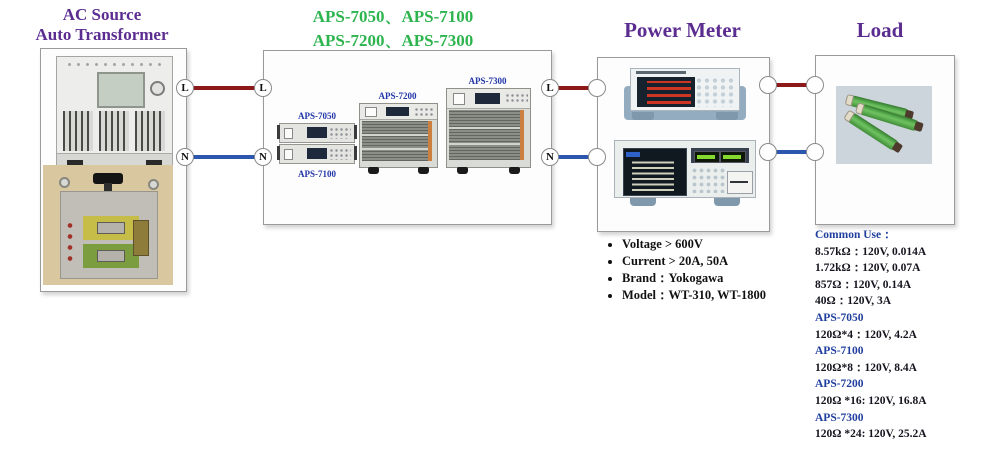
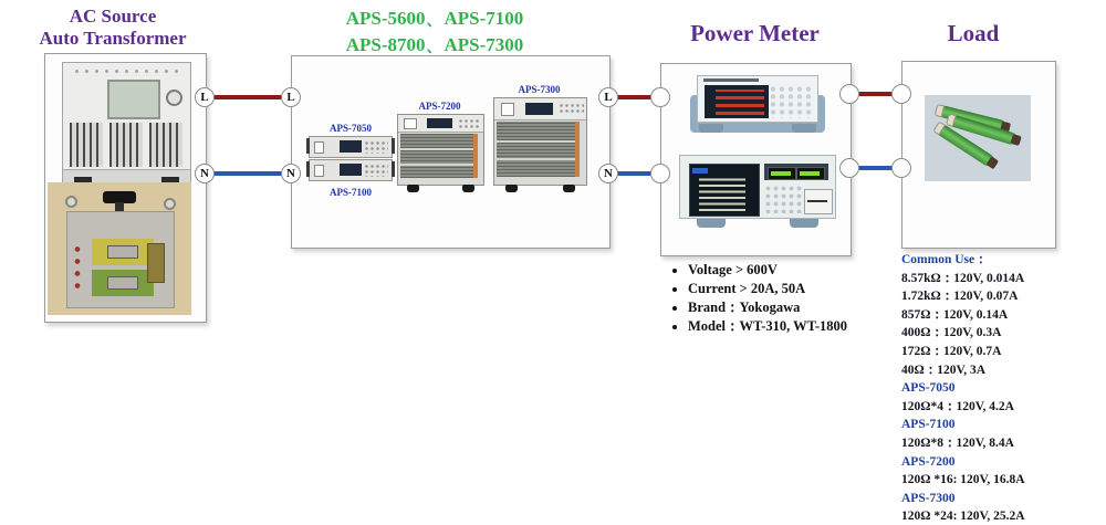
  AC Source
  Auto Transformer
- APS-7050、APS-7100
+ APS-5600、APS-7100
- APS-7200、APS-7300
+ APS-8700、APS-7300
  Power Meter
  Load
  APS-7050
  APS-7100
  APS-7200
  APS-7300
  L
  L
  N
  N
  L
  N
  Voltage > 600V
  Current > 20A, 50A
  Brand：Yokogawa
  Model：WT-310, WT-1800
  Common Use：
  8.57kΩ：120V, 0.014A
  1.72kΩ：120V, 0.07A
  857Ω：120V, 0.14A
+ 400Ω：120V, 0.3A
+ 172Ω：120V, 0.7A
  40Ω：120V, 3A
  APS-7050
  120Ω*4：120V, 4.2A
  APS-7100
  120Ω*8：120V, 8.4A
  APS-7200
  120Ω *16: 120V, 16.8A
  APS-7300
  120Ω *24: 120V, 25.2A
